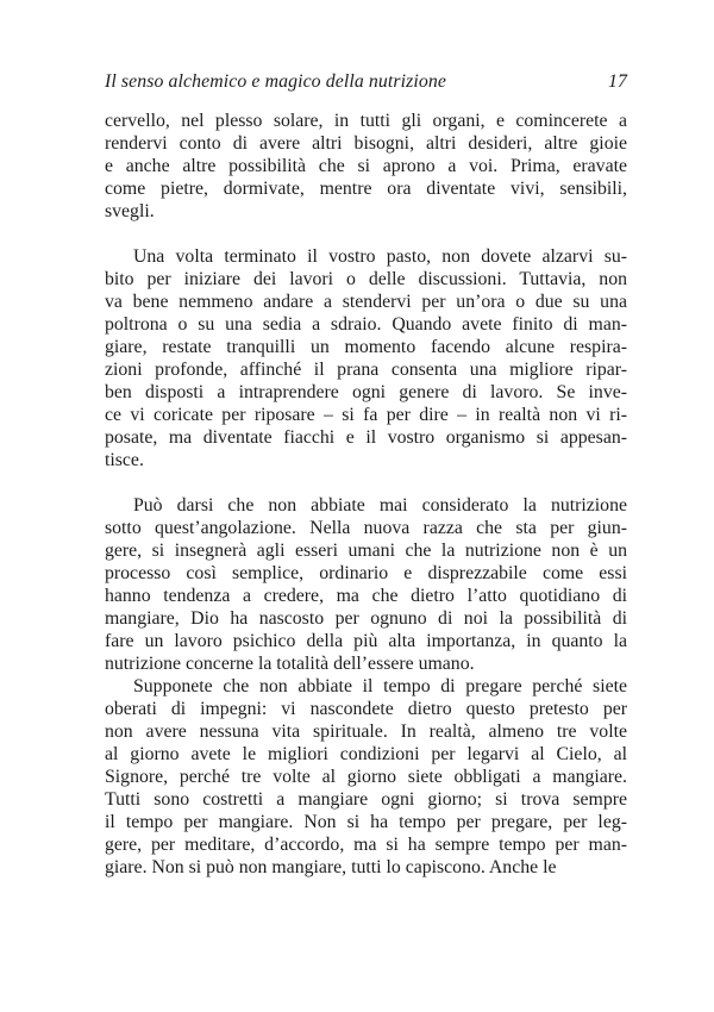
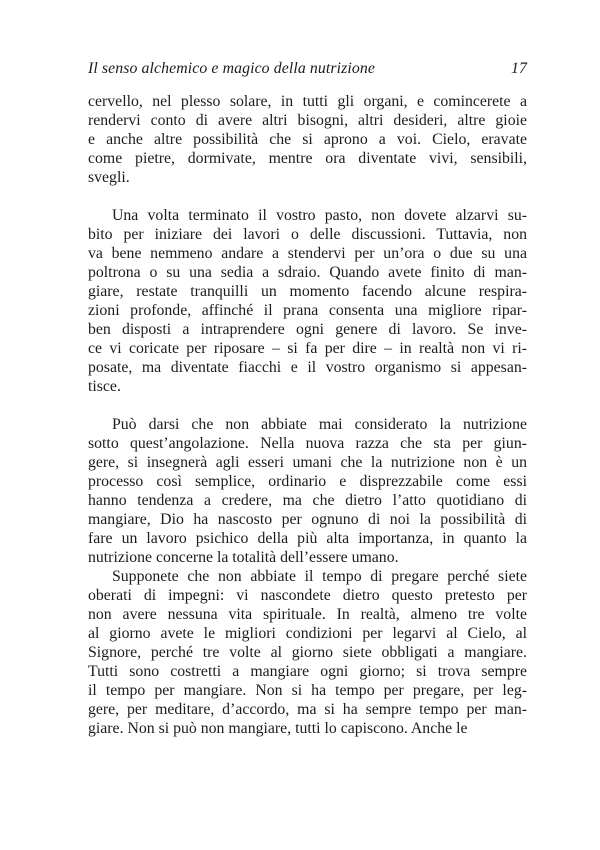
  Il senso alchemico e magico della nutrizione
  17
  cervello, nel plesso solare, in tutti gli organi, e comincerete a
  rendervi conto di avere altri bisogni, altri desideri, altre gioie
- e anche altre possibilità che si aprono a voi. Prima, eravate
+ e anche altre possibilità che si aprono a voi. Cielo, eravate
  come pietre, dormivate, mentre ora diventate vivi, sensibili,
  svegli.
  Una volta terminato il vostro pasto, non dovete alzarvi su-
  bito per iniziare dei lavori o delle discussioni. Tuttavia, non
  va bene nemmeno andare a stendervi per un’ora o due su una
  poltrona o su una sedia a sdraio. Quando avete finito di man-
  giare, restate tranquilli un momento facendo alcune respira-
  zioni profonde, affinché il prana consenta una migliore ripar-
  ben disposti a intraprendere ogni genere di lavoro. Se inve-
  ce vi coricate per riposare – si fa per dire – in realtà non vi ri-
  posate, ma diventate fiacchi e il vostro organismo si appesan-
  tisce.
  Può darsi che non abbiate mai considerato la nutrizione
  sotto quest’angolazione. Nella nuova razza che sta per giun-
  gere, si insegnerà agli esseri umani che la nutrizione non è un
  processo così semplice, ordinario e disprezzabile come essi
  hanno tendenza a credere, ma che dietro l’atto quotidiano di
  mangiare, Dio ha nascosto per ognuno di noi la possibilità di
  fare un lavoro psichico della più alta importanza, in quanto la
  nutrizione concerne la totalità dell’essere umano.
  Supponete che non abbiate il tempo di pregare perché siete
  oberati di impegni: vi nascondete dietro questo pretesto per
  non avere nessuna vita spirituale. In realtà, almeno tre volte
  al giorno avete le migliori condizioni per legarvi al Cielo, al
  Signore, perché tre volte al giorno siete obbligati a mangiare.
  Tutti sono costretti a mangiare ogni giorno; si trova sempre
  il tempo per mangiare. Non si ha tempo per pregare, per leg-
  gere, per meditare, d’accordo, ma si ha sempre tempo per man-
  giare. Non si può non mangiare, tutti lo capiscono. Anche le
